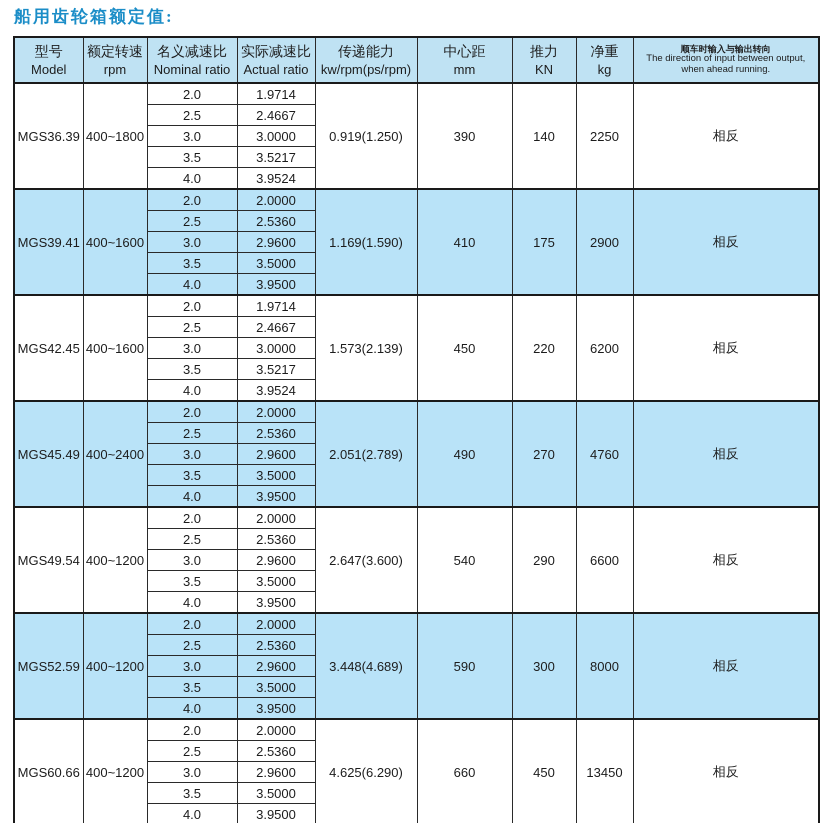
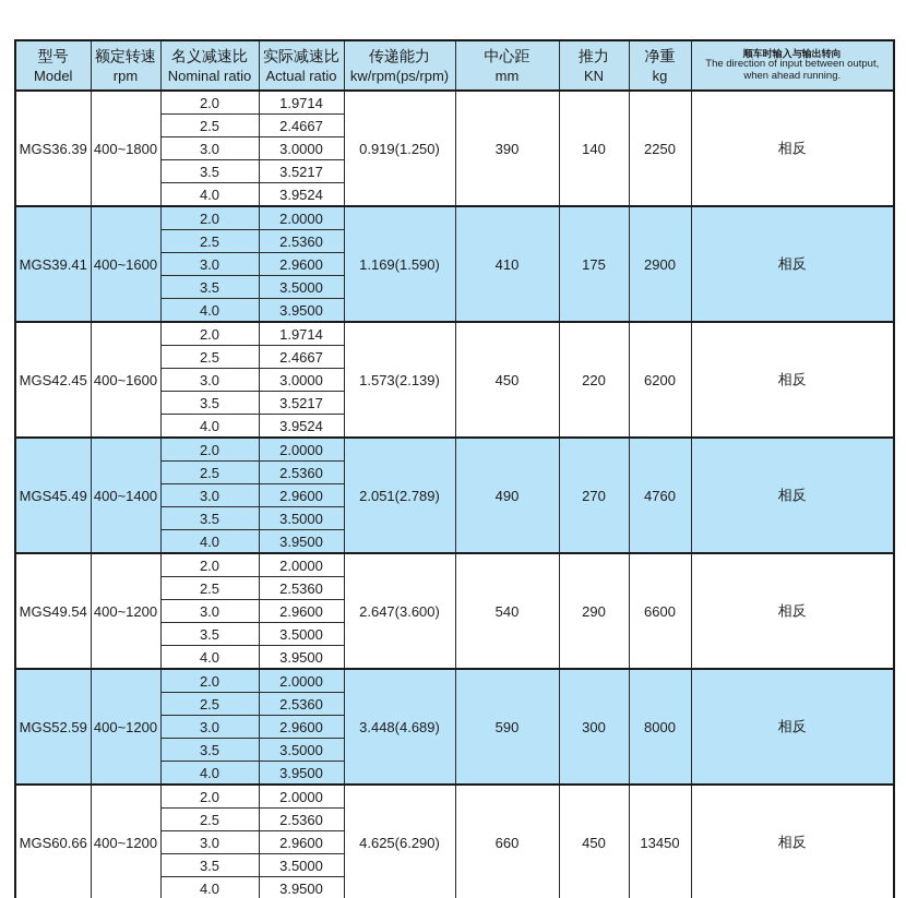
- 船用齿轮箱额定值:
  型号 Model	额定转速 rpm	名义减速比 Nominal ratio	实际减速比 Actual ratio	传递能力 kw/rpm(ps/rpm)	中心距 mm	推力 KN	净重 kg	顺车时输入与输出转向 The direction of input between output, when ahead running.
  MGS36.39	400~1800	2.0	1.9714	0.919(1.250)	390	140	2250	相反
  2.5	2.4667
  3.0	3.0000
  3.5	3.5217
  4.0	3.9524
  MGS39.41	400~1600	2.0	2.0000	1.169(1.590)	410	175	2900	相反
  2.5	2.5360
  3.0	2.9600
  3.5	3.5000
  4.0	3.9500
  MGS42.45	400~1600	2.0	1.9714	1.573(2.139)	450	220	6200	相反
  2.5	2.4667
  3.0	3.0000
  3.5	3.5217
  4.0	3.9524
- MGS45.49	400~2400	2.0	2.0000	2.051(2.789)	490	270	4760	相反
+ MGS45.49	400~1400	2.0	2.0000	2.051(2.789)	490	270	4760	相反
  2.5	2.5360
  3.0	2.9600
  3.5	3.5000
  4.0	3.9500
  MGS49.54	400~1200	2.0	2.0000	2.647(3.600)	540	290	6600	相反
  2.5	2.5360
  3.0	2.9600
  3.5	3.5000
  4.0	3.9500
  MGS52.59	400~1200	2.0	2.0000	3.448(4.689)	590	300	8000	相反
  2.5	2.5360
  3.0	2.9600
  3.5	3.5000
  4.0	3.9500
  MGS60.66	400~1200	2.0	2.0000	4.625(6.290)	660	450	13450	相反
  2.5	2.5360
  3.0	2.9600
  3.5	3.5000
  4.0	3.9500
